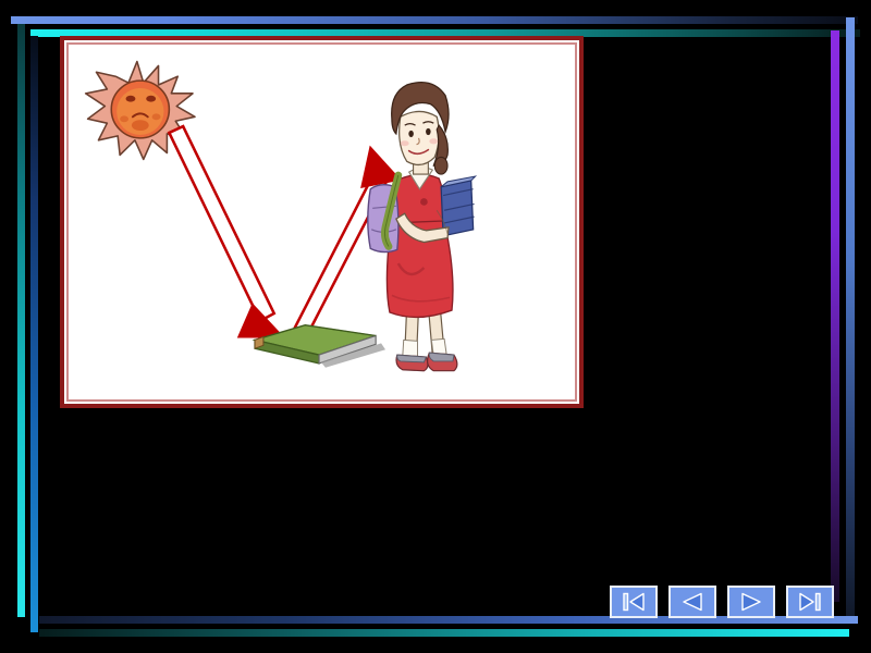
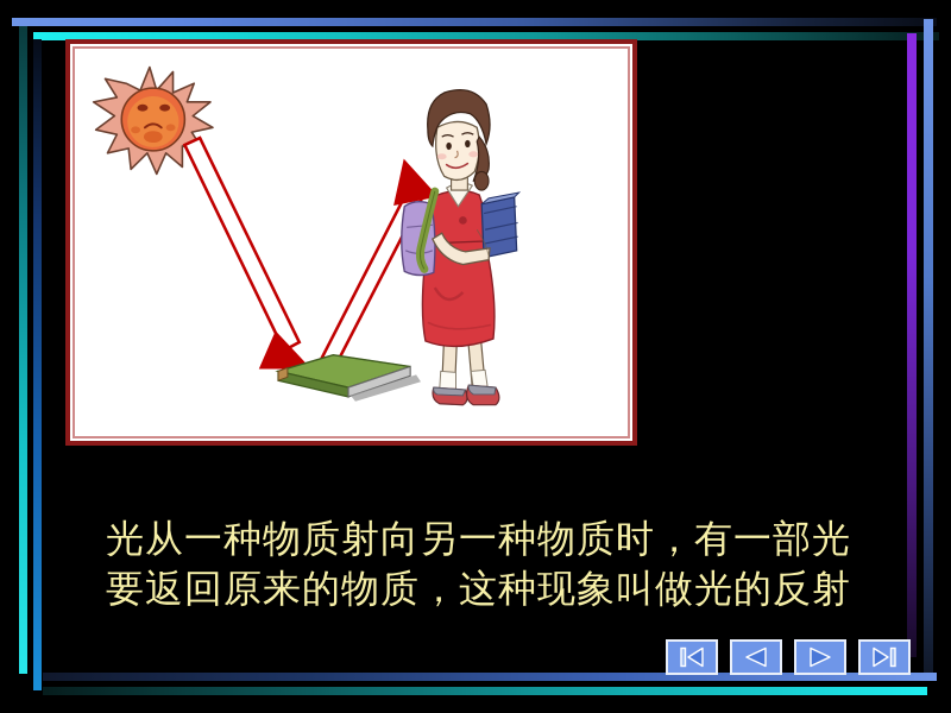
+ 光从一种物质射向另一种物质时，有一部光
+ 要返回原来的物质，这种现象叫做光的反射
